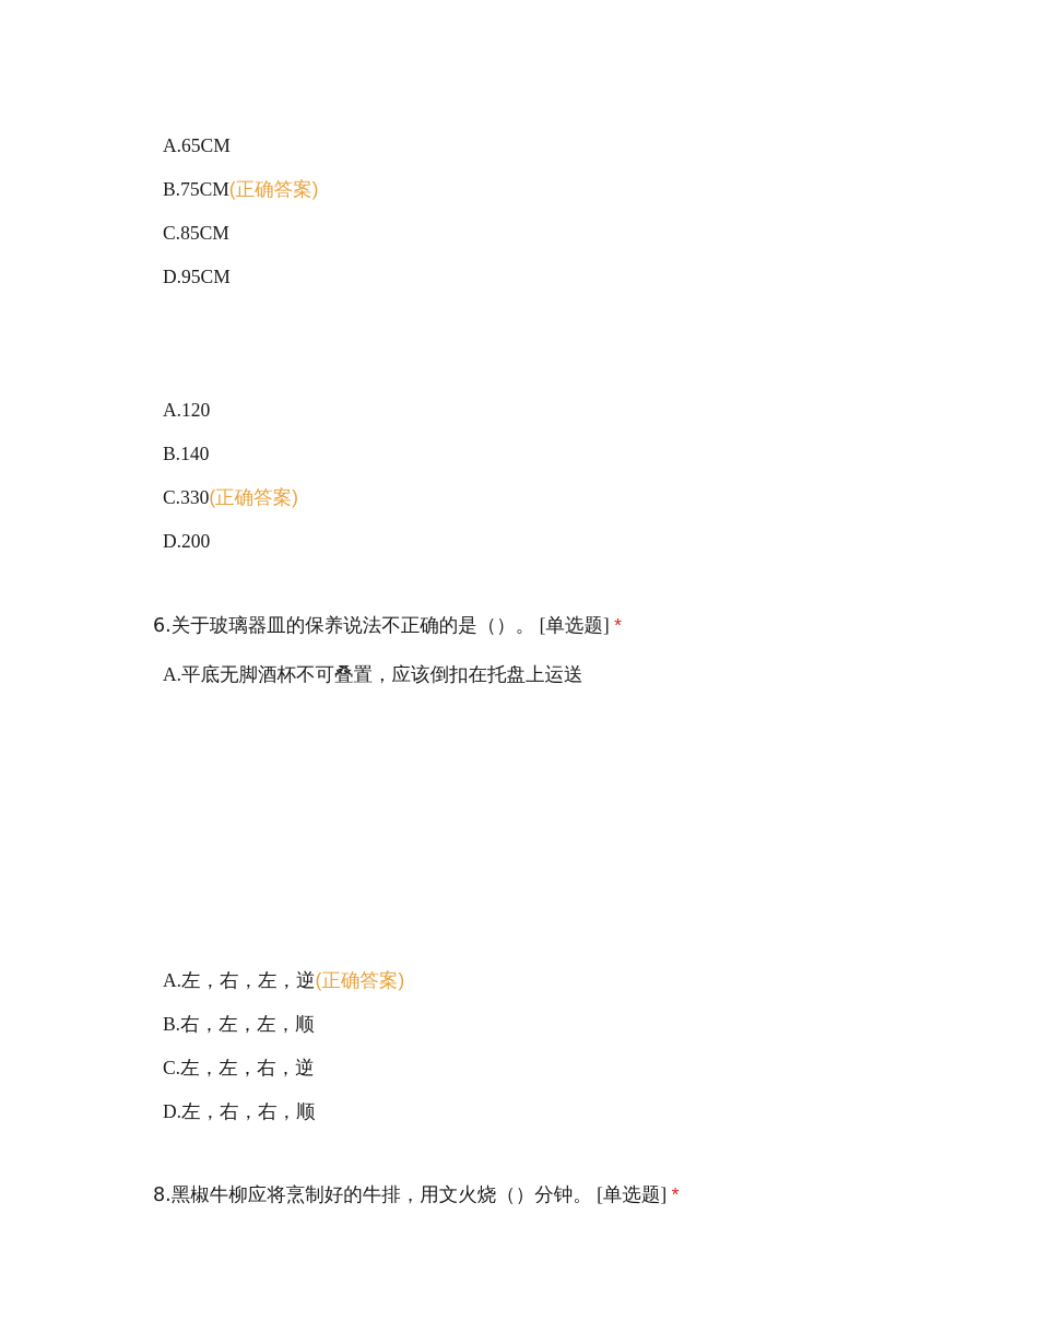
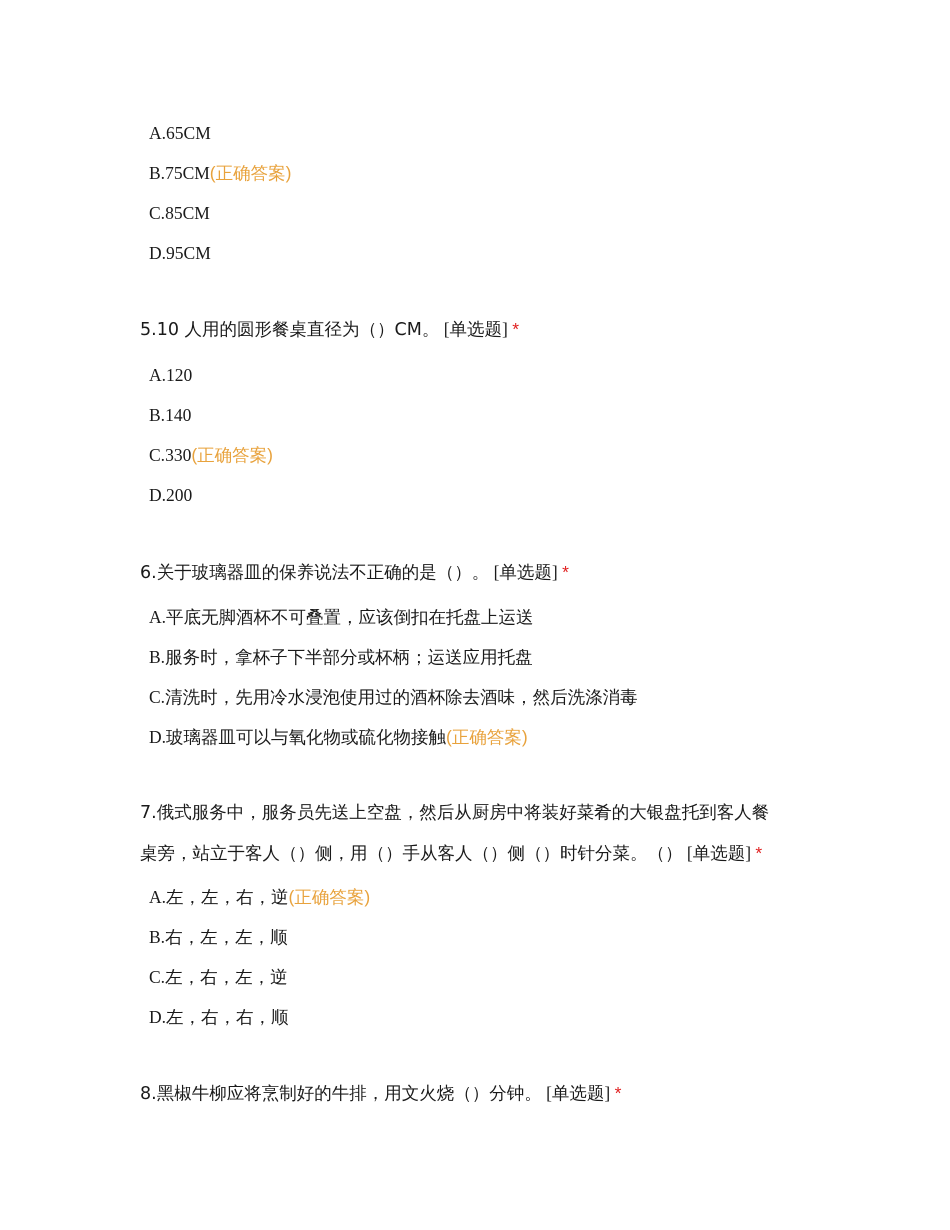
  A.65CM
  B.75CM(正确答案)
  C.85CM
  D.95CM
+ 5.10 人用的圆形餐桌直径为（）CM。 [单选题] *
  A.120
  B.140
  C.330(正确答案)
  D.200
  6.关于玻璃器皿的保养说法不正确的是（）。 [单选题] *
  A.平底无脚酒杯不可叠置，应该倒扣在托盘上运送
+ B.服务时，拿杯子下半部分或杯柄；运送应用托盘
+ C.清洗时，先用冷水浸泡使用过的酒杯除去酒味，然后洗涤消毒
+ D.玻璃器皿可以与氧化物或硫化物接触(正确答案)
+ 7.俄式服务中，服务员先送上空盘，然后从厨房中将装好菜肴的大银盘托到客人餐
+ 桌旁，站立于客人（）侧，用（）手从客人（）侧（）时针分菜。（） [单选题] *
- A.左，右，左，逆(正确答案)
+ A.左，左，右，逆(正确答案)
  B.右，左，左，顺
- C.左，左，右，逆
+ C.左，右，左，逆
  D.左，右，右，顺
  8.黑椒牛柳应将烹制好的牛排，用文火烧（）分钟。 [单选题] *
